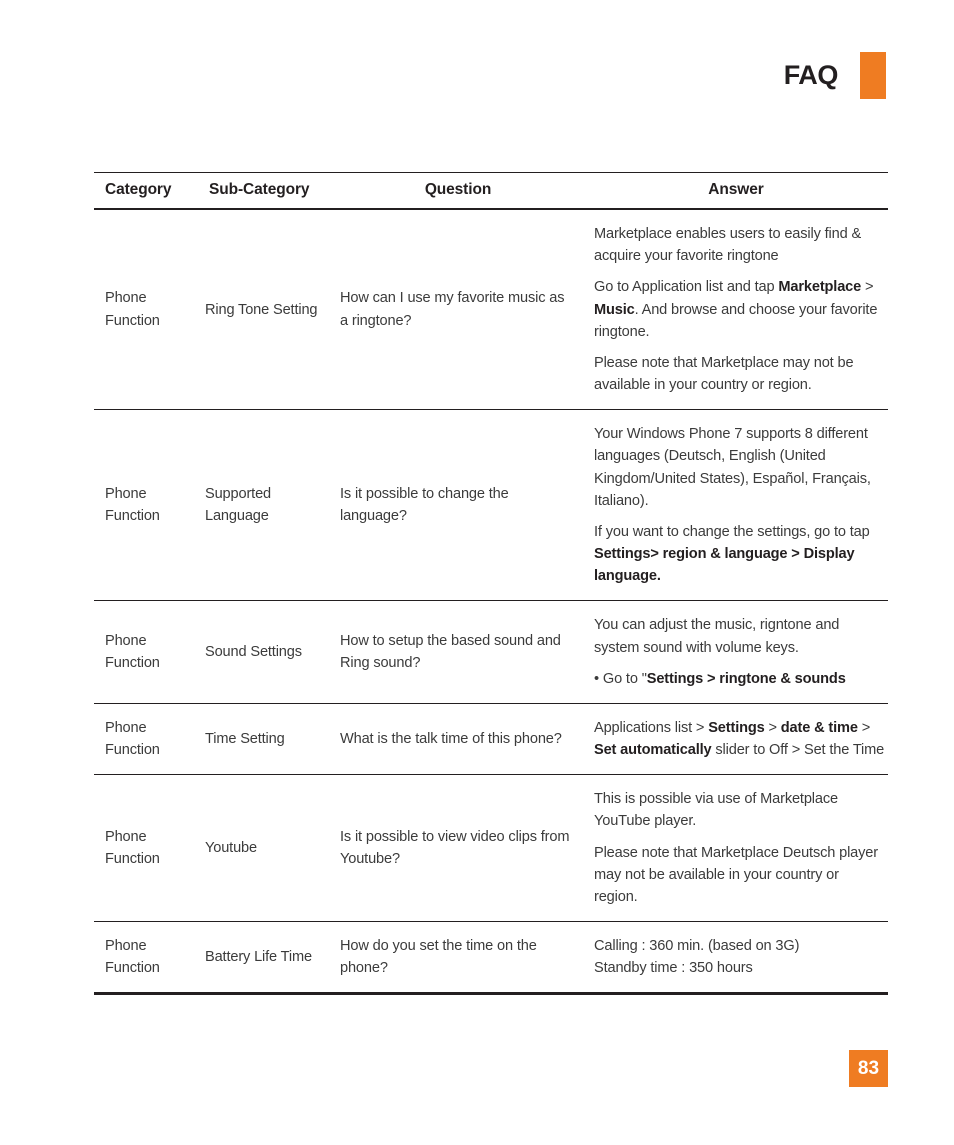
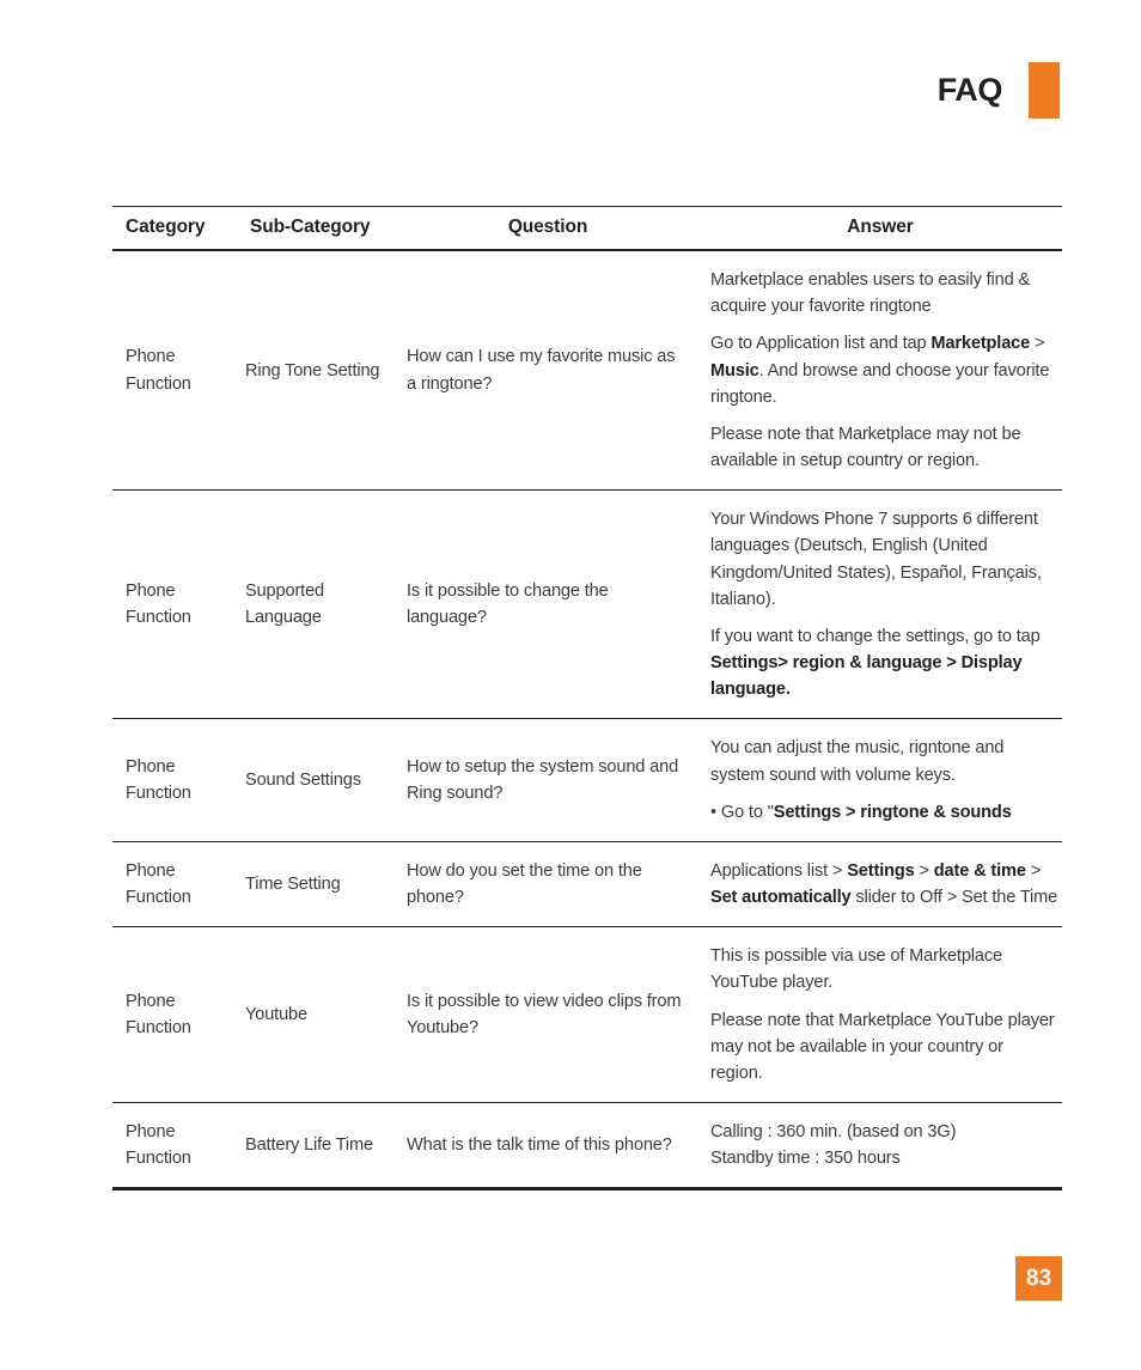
  FAQ
  Category	Sub-Category	Question	Answer
- Phone Function	Ring Tone Setting	How can I use my favorite music as a ringtone?	Marketplace enables users to easily find & acquire your favorite ringtoneGo to Application list and tap Marketplace > Music. And browse and choose your favorite ringtone.Please note that Marketplace may not be available in your country or region.
+ Phone Function	Ring Tone Setting	How can I use my favorite music as a ringtone?	Marketplace enables users to easily find & acquire your favorite ringtoneGo to Application list and tap Marketplace > Music. And browse and choose your favorite ringtone.Please note that Marketplace may not be available in setup country or region.
- Phone Function	Supported Language	Is it possible to change the language?	Your Windows Phone 7 supports 8 different languages (Deutsch, English (United Kingdom/United States), Español, Français, Italiano).If you want to change the settings, go to tap Settings> region & language > Display language.
+ Phone Function	Supported Language	Is it possible to change the language?	Your Windows Phone 7 supports 6 different languages (Deutsch, English (United Kingdom/United States), Español, Français, Italiano).If you want to change the settings, go to tap Settings> region & language > Display language.
- Phone Function	Sound Settings	How to setup the based sound and Ring sound?	You can adjust the music, rigntone and system sound with volume keys.• Go to "Settings > ringtone & sounds
+ Phone Function	Sound Settings	How to setup the system sound and Ring sound?	You can adjust the music, rigntone and system sound with volume keys.• Go to "Settings > ringtone & sounds
- Phone Function	Time Setting	What is the talk time of this phone?	Applications list > Settings > date & time > Set automatically slider to Off > Set the Time
+ Phone Function	Time Setting	How do you set the time on the phone?	Applications list > Settings > date & time > Set automatically slider to Off > Set the Time
- Phone Function	Youtube	Is it possible to view video clips from Youtube?	This is possible via use of Marketplace YouTube player.Please note that Marketplace Deutsch player may not be available in your country or region.
+ Phone Function	Youtube	Is it possible to view video clips from Youtube?	This is possible via use of Marketplace YouTube player.Please note that Marketplace YouTube player may not be available in your country or region.
- Phone Function	Battery Life Time	How do you set the time on the phone?	Calling : 360 min. (based on 3G) Standby time : 350 hours
+ Phone Function	Battery Life Time	What is the talk time of this phone?	Calling : 360 min. (based on 3G) Standby time : 350 hours
  83
